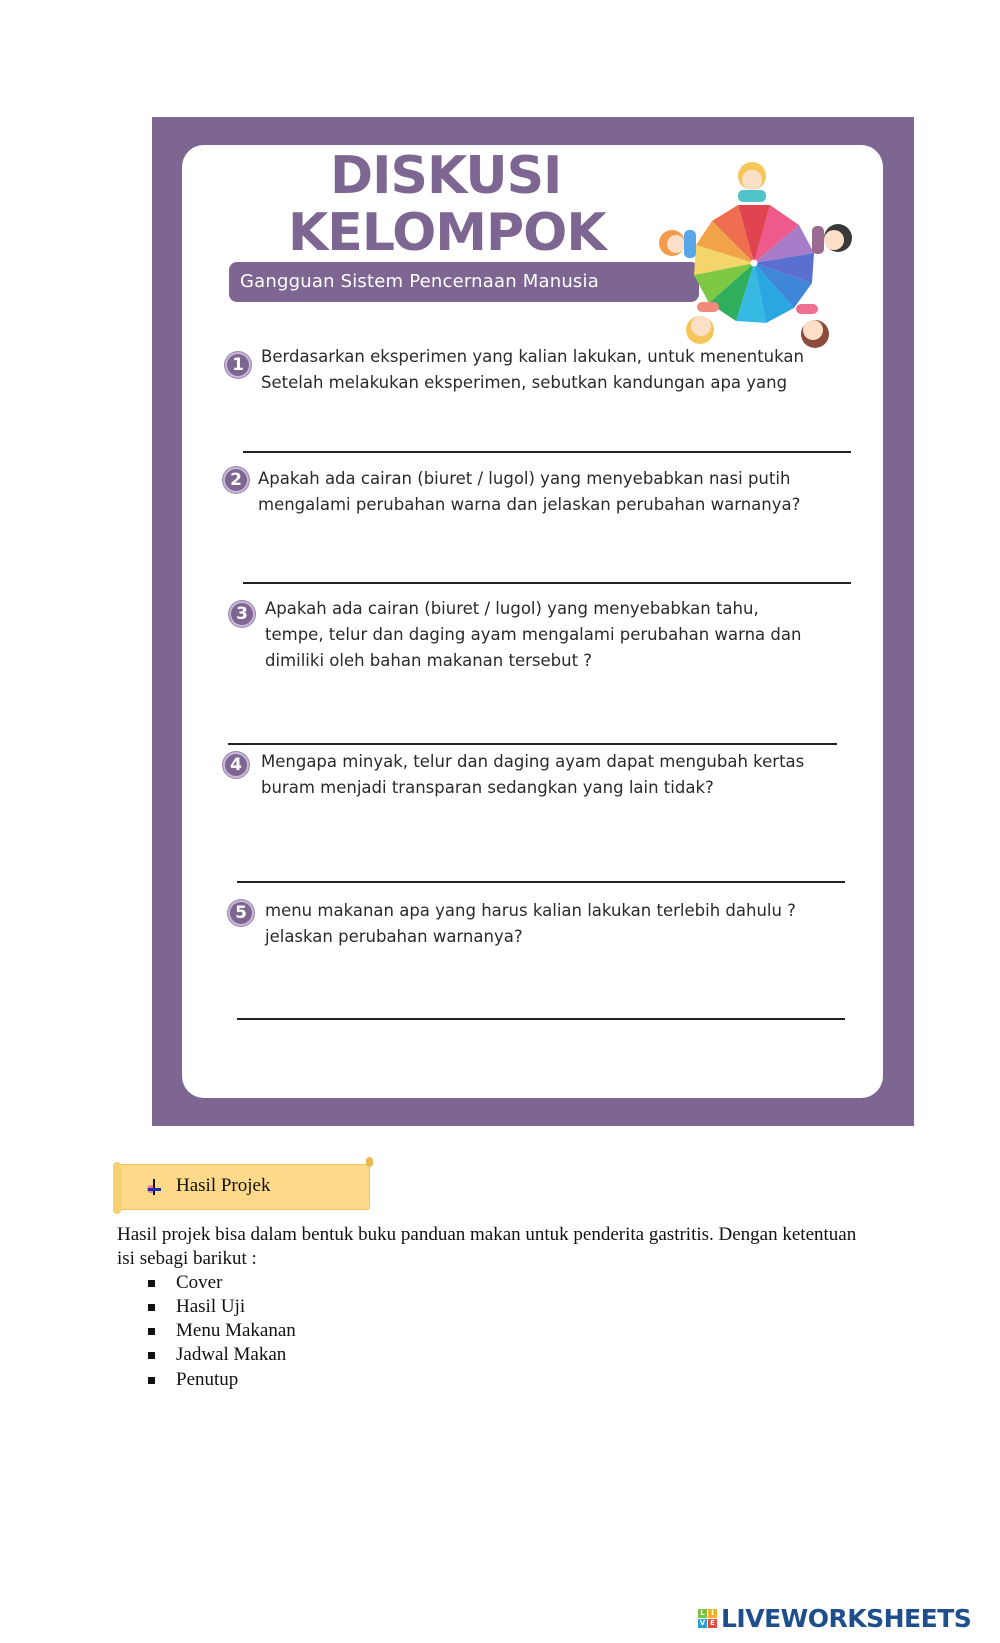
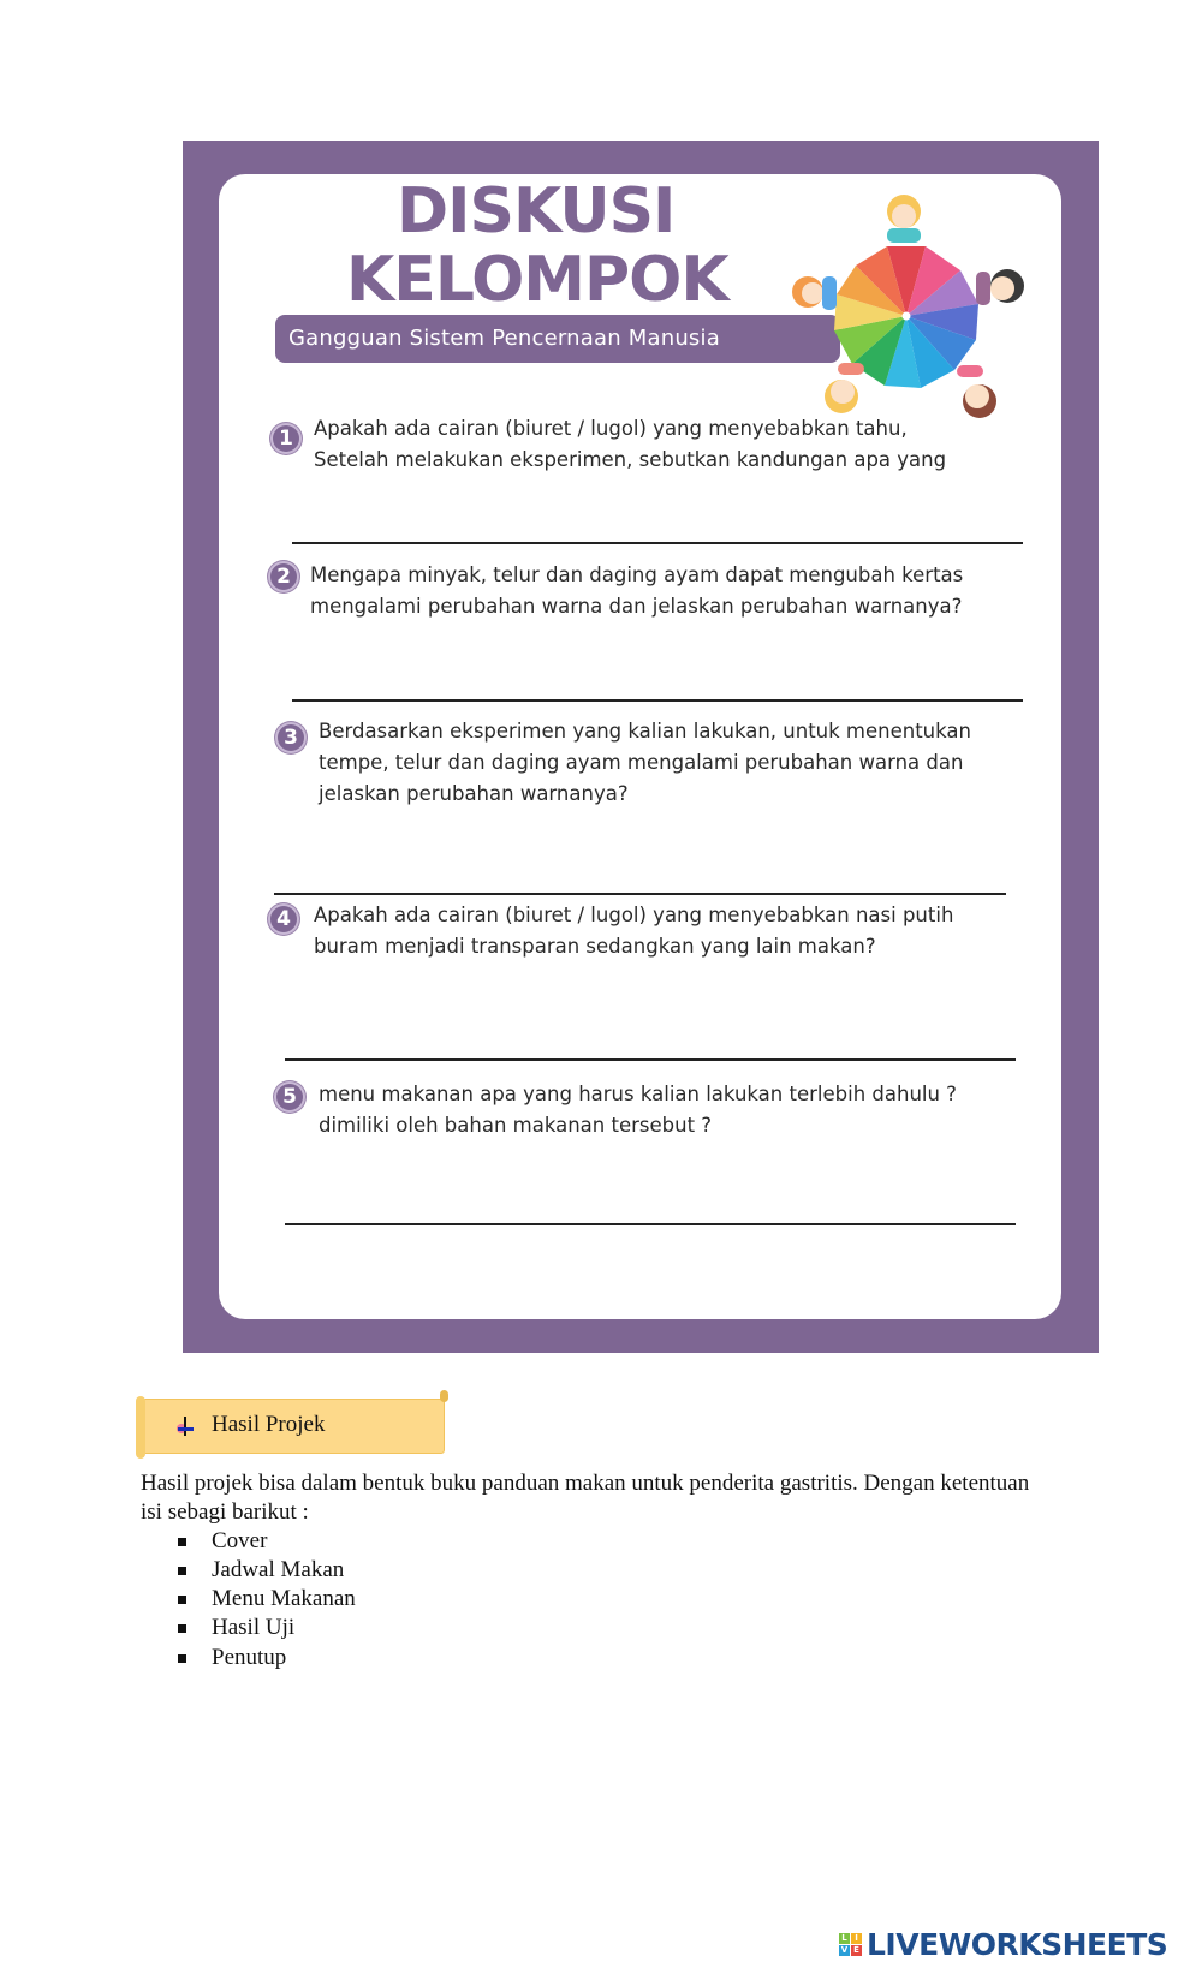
  DISKUSI
  KELOMPOK
  Gangguan Sistem Pencernaan Manusia
  1
- Berdasarkan eksperimen yang kalian lakukan, untuk menentukan
+ Apakah ada cairan (biuret / lugol) yang menyebabkan tahu,
  Setelah melakukan eksperimen, sebutkan kandungan apa yang
  2
- Apakah ada cairan (biuret / lugol) yang menyebabkan nasi putih
+ Mengapa minyak, telur dan daging ayam dapat mengubah kertas
  mengalami perubahan warna dan jelaskan perubahan warnanya?
  3
- Apakah ada cairan (biuret / lugol) yang menyebabkan tahu,
+ Berdasarkan eksperimen yang kalian lakukan, untuk menentukan
  tempe, telur dan daging ayam mengalami perubahan warna dan
- dimiliki oleh bahan makanan tersebut ?
+ jelaskan perubahan warnanya?
  4
- Mengapa minyak, telur dan daging ayam dapat mengubah kertas
+ Apakah ada cairan (biuret / lugol) yang menyebabkan nasi putih
- buram menjadi transparan sedangkan yang lain tidak?
+ buram menjadi transparan sedangkan yang lain makan?
  5
  menu makanan apa yang harus kalian lakukan terlebih dahulu ?
- jelaskan perubahan warnanya?
+ dimiliki oleh bahan makanan tersebut ?
  Hasil Projek
  Hasil projek bisa dalam bentuk buku panduan makan untuk penderita gastritis. Dengan ketentuan
  isi sebagi barikut :
  Cover
- Hasil Uji
+ Jadwal Makan
  Menu Makanan
- Jadwal Makan
+ Hasil Uji
  Penutup
  L
  I
  V
  E
  LIVEWORKSHEETS
